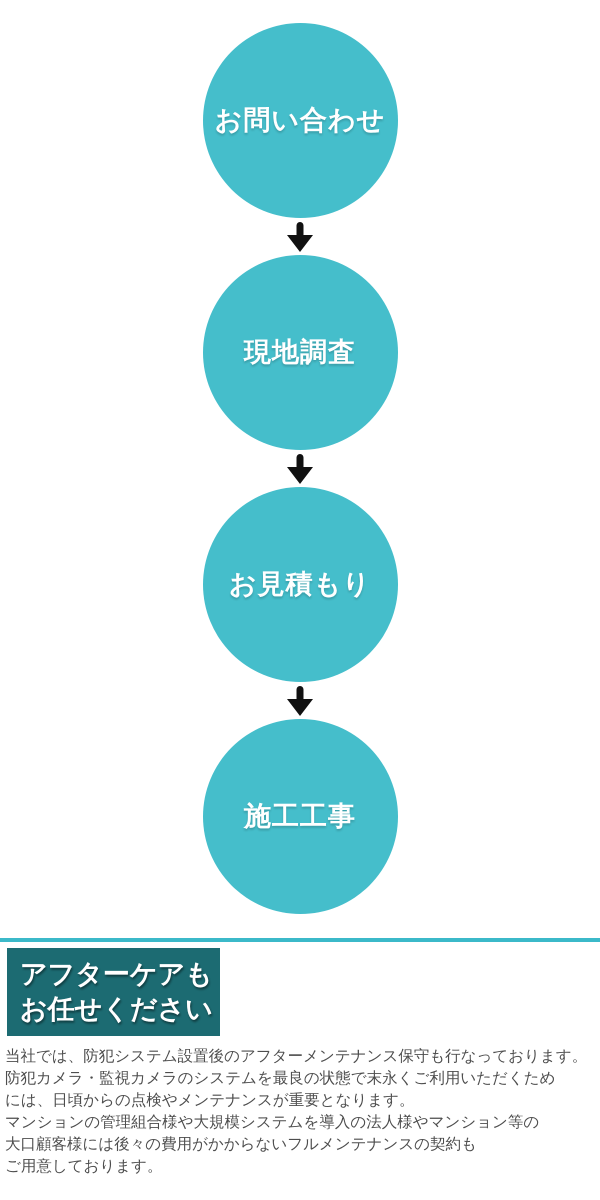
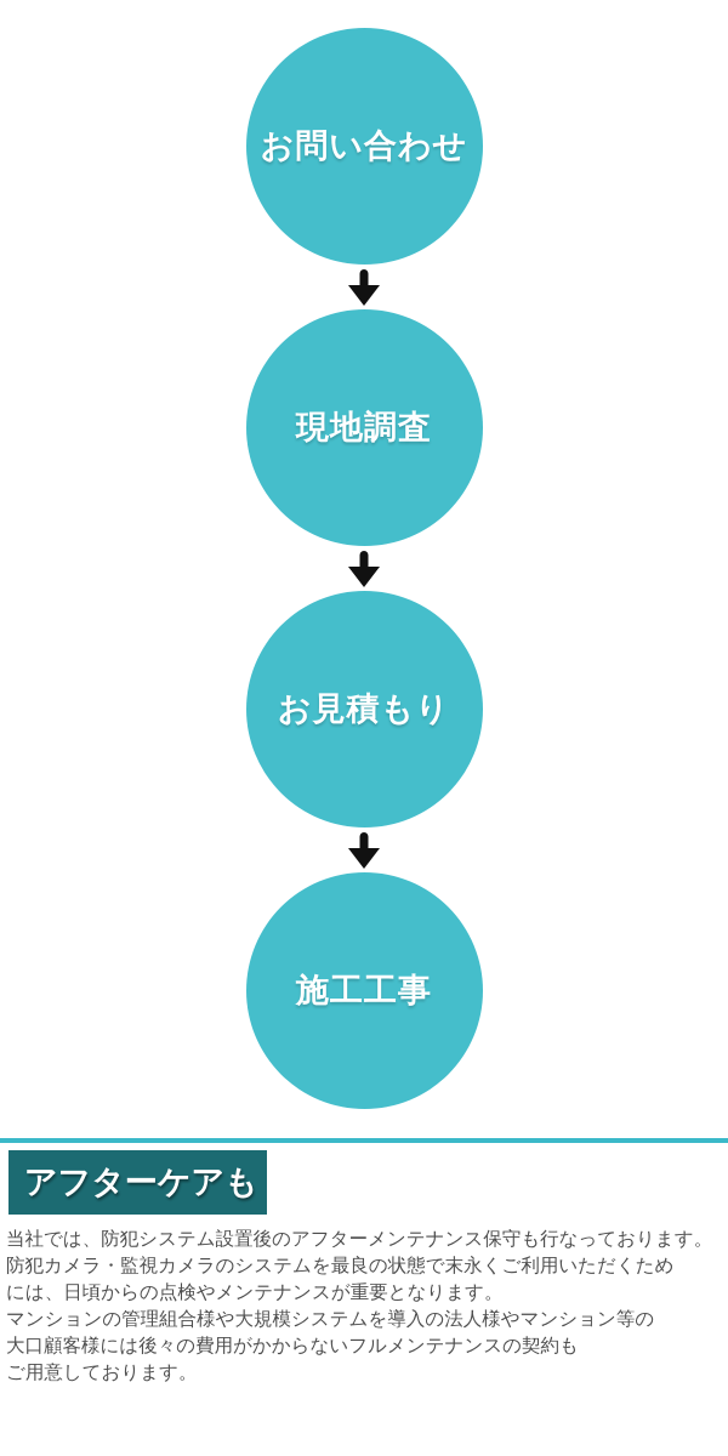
  お問い合わせ
  現地調査
  お見積もり
  施工工事
  アフターケアも
- お任せください
  当社では、防犯システム設置後のアフターメンテナンス保守も行なっております。
  防犯カメラ・監視カメラのシステムを最良の状態で末永くご利用いただくため
  には、日頃からの点検やメンテナンスが重要となります。
  マンションの管理組合様や大規模システムを導入の法人様やマンション等の
  大口顧客様には後々の費用がかからないフルメンテナンスの契約も
  ご用意しております。
